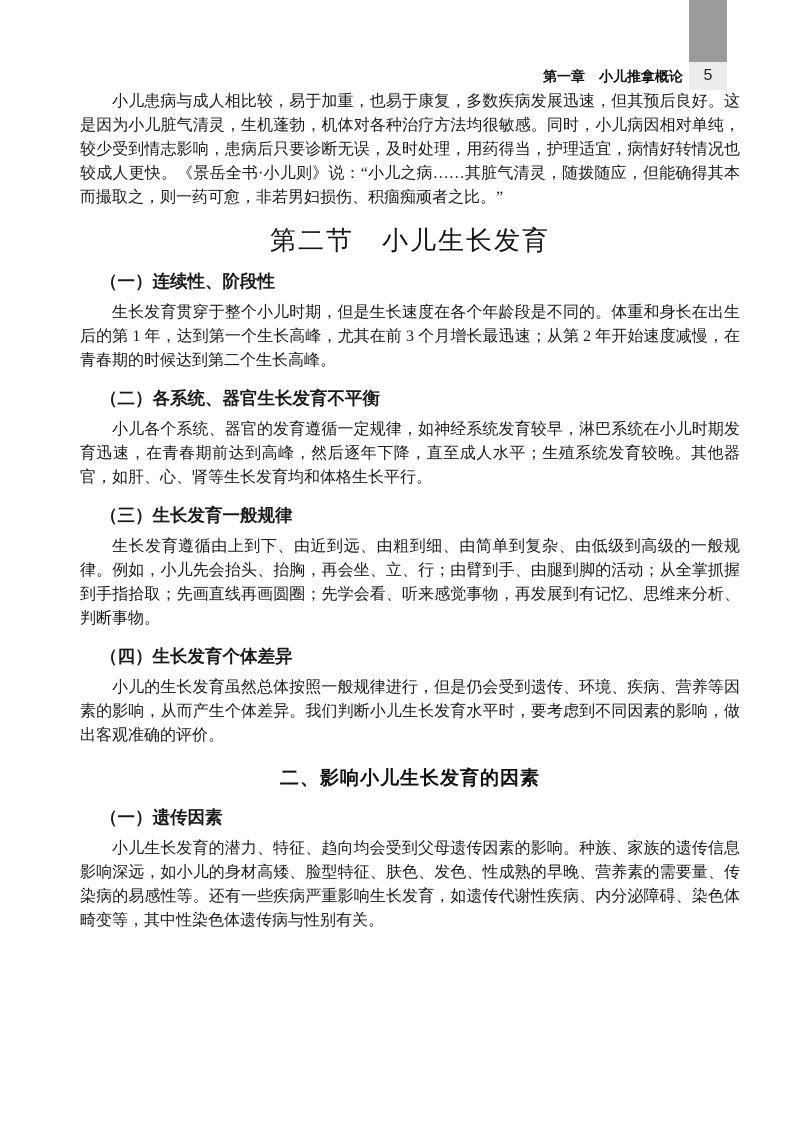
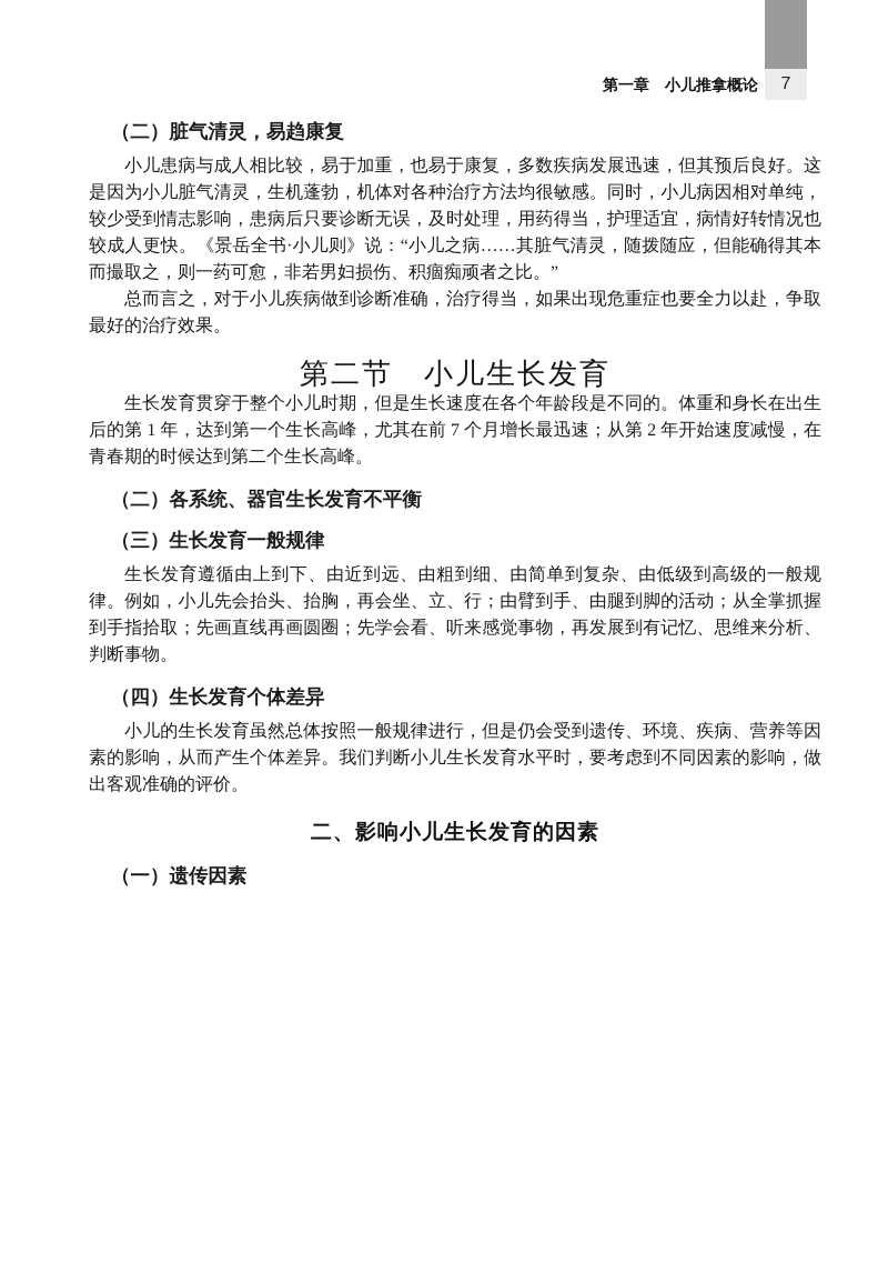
- 5
+ 7
  第一章 小儿推拿概论
+ （二）脏气清灵，易趋康复
  小儿患病与成人相比较，易于加重，也易于康复，多数疾病发展迅速，但其预后良好。这是因为小儿脏气清灵，生机蓬勃，机体对各种治疗方法均很敏感。同时，小儿病因相对单纯，较少受到情志影响，患病后只要诊断无误，及时处理，用药得当，护理适宜，病情好转情况也较成人更快。《景岳全书·小儿则》说：“小儿之病……其脏气清灵，随拨随应，但能确得其本而撮取之，则一药可愈，非若男妇损伤、积痼痴顽者之比。”
+ 总而言之，对于小儿疾病做到诊断准确，治疗得当，如果出现危重症也要全力以赴，争取最好的治疗效果。
  第二节 小儿生长发育
- （一）连续性、阶段性
- 生长发育贯穿于整个小儿时期，但是生长速度在各个年龄段是不同的。体重和身长在出生后的第 1 年，达到第一个生长高峰，尤其在前 3 个月增长最迅速；从第 2 年开始速度减慢，在青春期的时候达到第二个生长高峰。
+ 生长发育贯穿于整个小儿时期，但是生长速度在各个年龄段是不同的。体重和身长在出生后的第 1 年，达到第一个生长高峰，尤其在前 7 个月增长最迅速；从第 2 年开始速度减慢，在青春期的时候达到第二个生长高峰。
  （二）各系统、器官生长发育不平衡
- 小儿各个系统、器官的发育遵循一定规律，如神经系统发育较早，淋巴系统在小儿时期发育迅速，在青春期前达到高峰，然后逐年下降，直至成人水平；生殖系统发育较晚。其他器官，如肝、心、肾等生长发育均和体格生长平行。
  （三）生长发育一般规律
  生长发育遵循由上到下、由近到远、由粗到细、由简单到复杂、由低级到高级的一般规律。例如，小儿先会抬头、抬胸，再会坐、立、行；由臂到手、由腿到脚的活动；从全掌抓握到手指拾取；先画直线再画圆圈；先学会看、听来感觉事物，再发展到有记忆、思维来分析、判断事物。
  （四）生长发育个体差异
  小儿的生长发育虽然总体按照一般规律进行，但是仍会受到遗传、环境、疾病、营养等因素的影响，从而产生个体差异。我们判断小儿生长发育水平时，要考虑到不同因素的影响，做出客观准确的评价。
  二、影响小儿生长发育的因素
  （一）遗传因素
- 小儿生长发育的潜力、特征、趋向均会受到父母遗传因素的影响。种族、家族的遗传信息影响深远，如小儿的身材高矮、脸型特征、肤色、发色、性成熟的早晚、营养素的需要量、传染病的易感性等。还有一些疾病严重影响生长发育，如遗传代谢性疾病、内分泌障碍、染色体畸变等，其中性染色体遗传病与性别有关。
